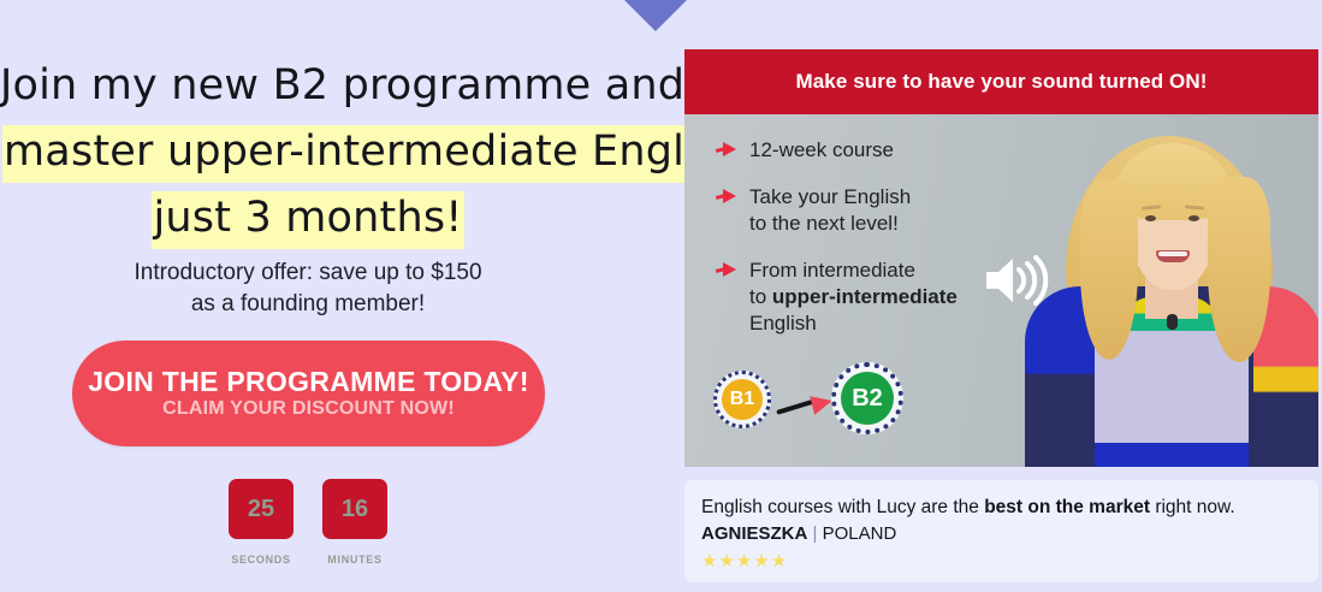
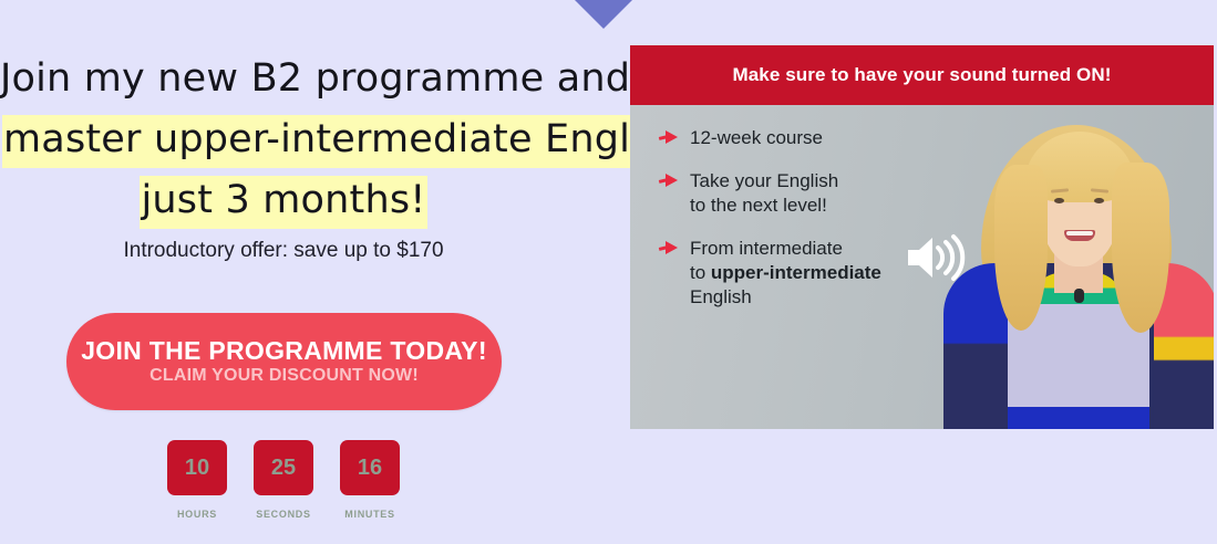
  Join my new B2 programme and
  master upper-intermediate Engl
  just 3 months!
- Introductory offer: save up to $150
+ Introductory offer: save up to $170
- as a founding member!
  JOIN THE PROGRAMME TODAY!
  CLAIM YOUR DISCOUNT NOW!
+ 10
+ HOURS
  25
  SECONDS
  16
  MINUTES
  Make sure to have your sound turned ON!
  12-week course
  Take your English
  to the next level!
  From intermediate
  to upper-intermediate
  English
- B1
- B2
- English courses with Lucy are the best on the market right now.
- AGNIESZKA | POLAND
- ★★★★★
